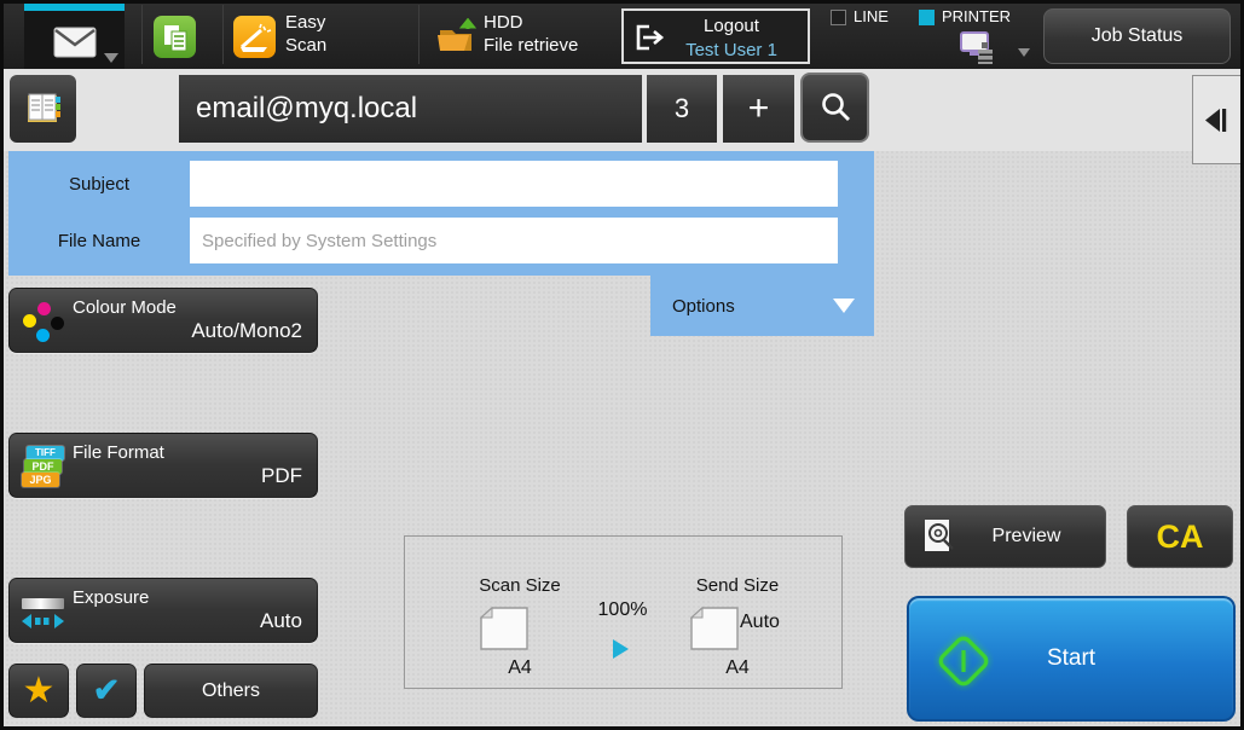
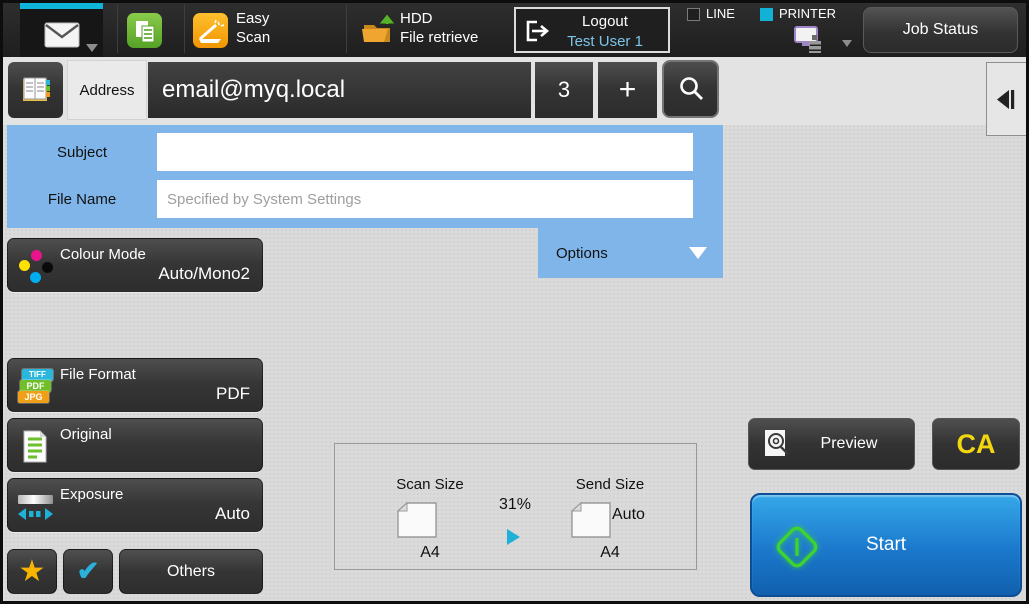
  Easy
  Scan
  HDD
  File retrieve
  Logout
  Test User 1
  LINE
  PRINTER
  Job Status
+ Address
  email@myq.local
  3
  +
  Subject
  File Name
  Specified by System Settings
  Options
  Colour Mode
  Auto/Mono2
  TIFF
  PDF
  JPG
  File Format
  PDF
+ Original
  Exposure
  Auto
  Others
  Scan Size
  A4
- 100%
+ 31%
  Send Size
  Auto
  A4
  Preview
  CA
  Start
